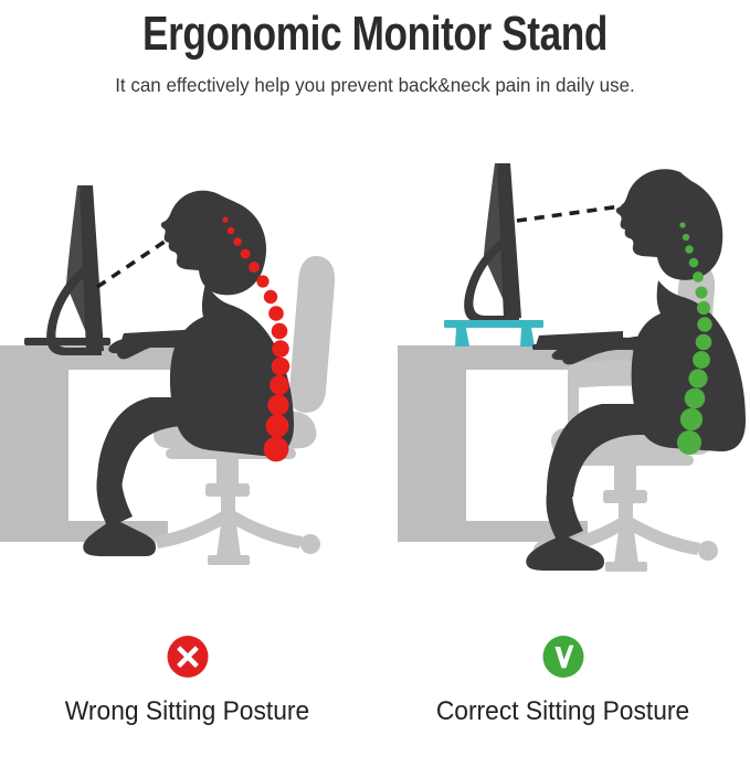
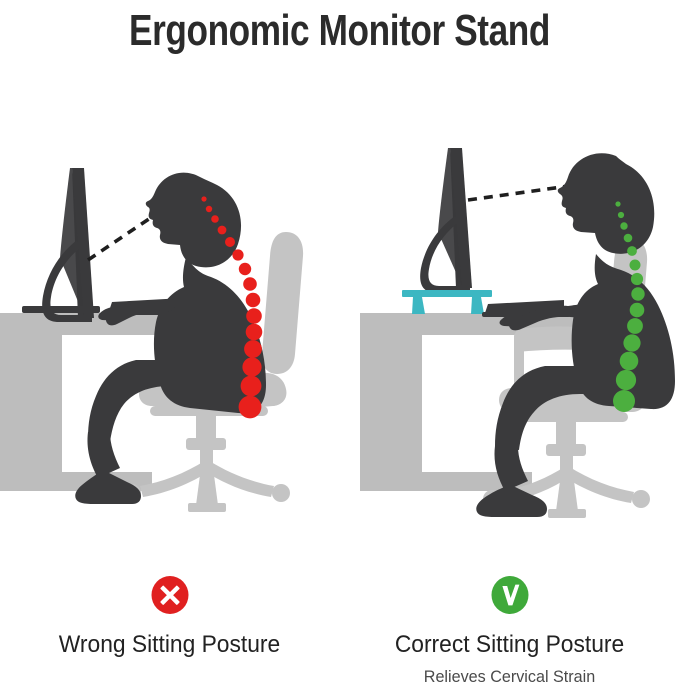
  Ergonomic Monitor Stand
- It can effectively help you prevent back&neck pain in daily use.
  Wrong Sitting Posture
  Correct Sitting Posture
+ Relieves Cervical Strain
